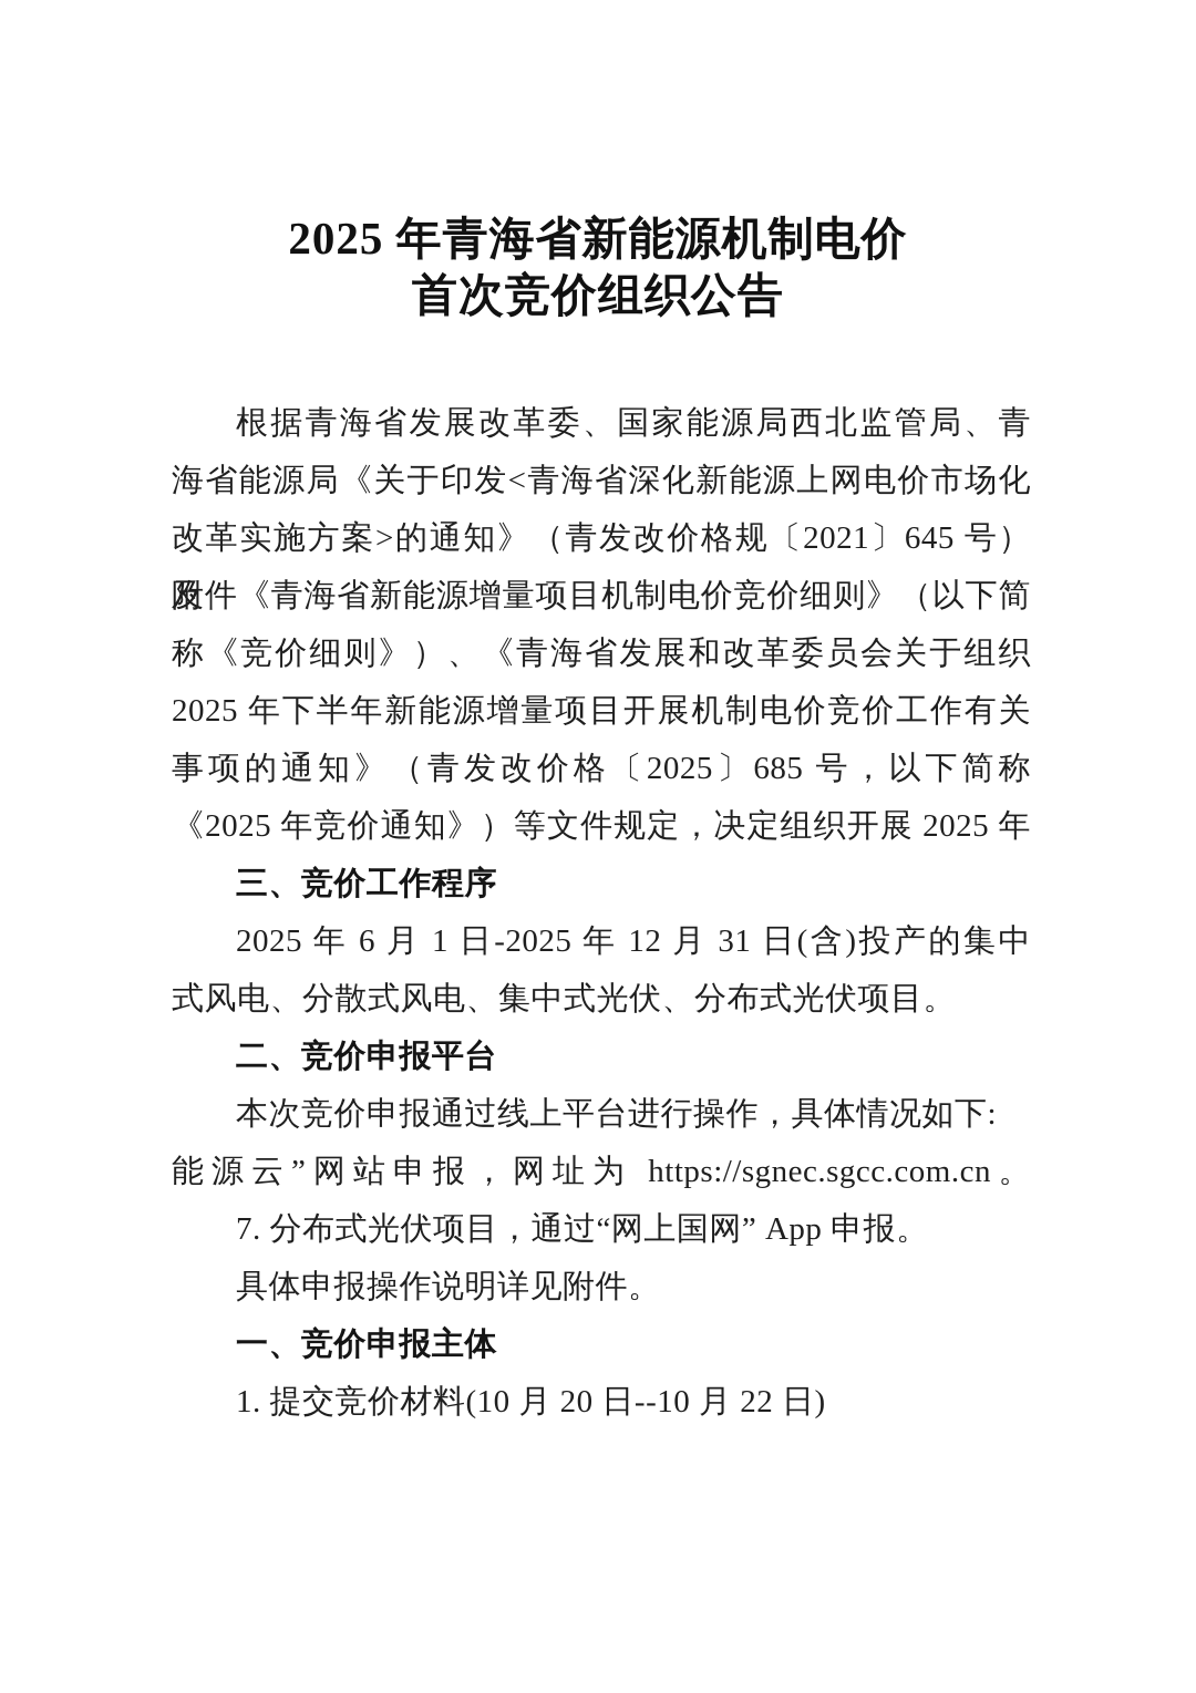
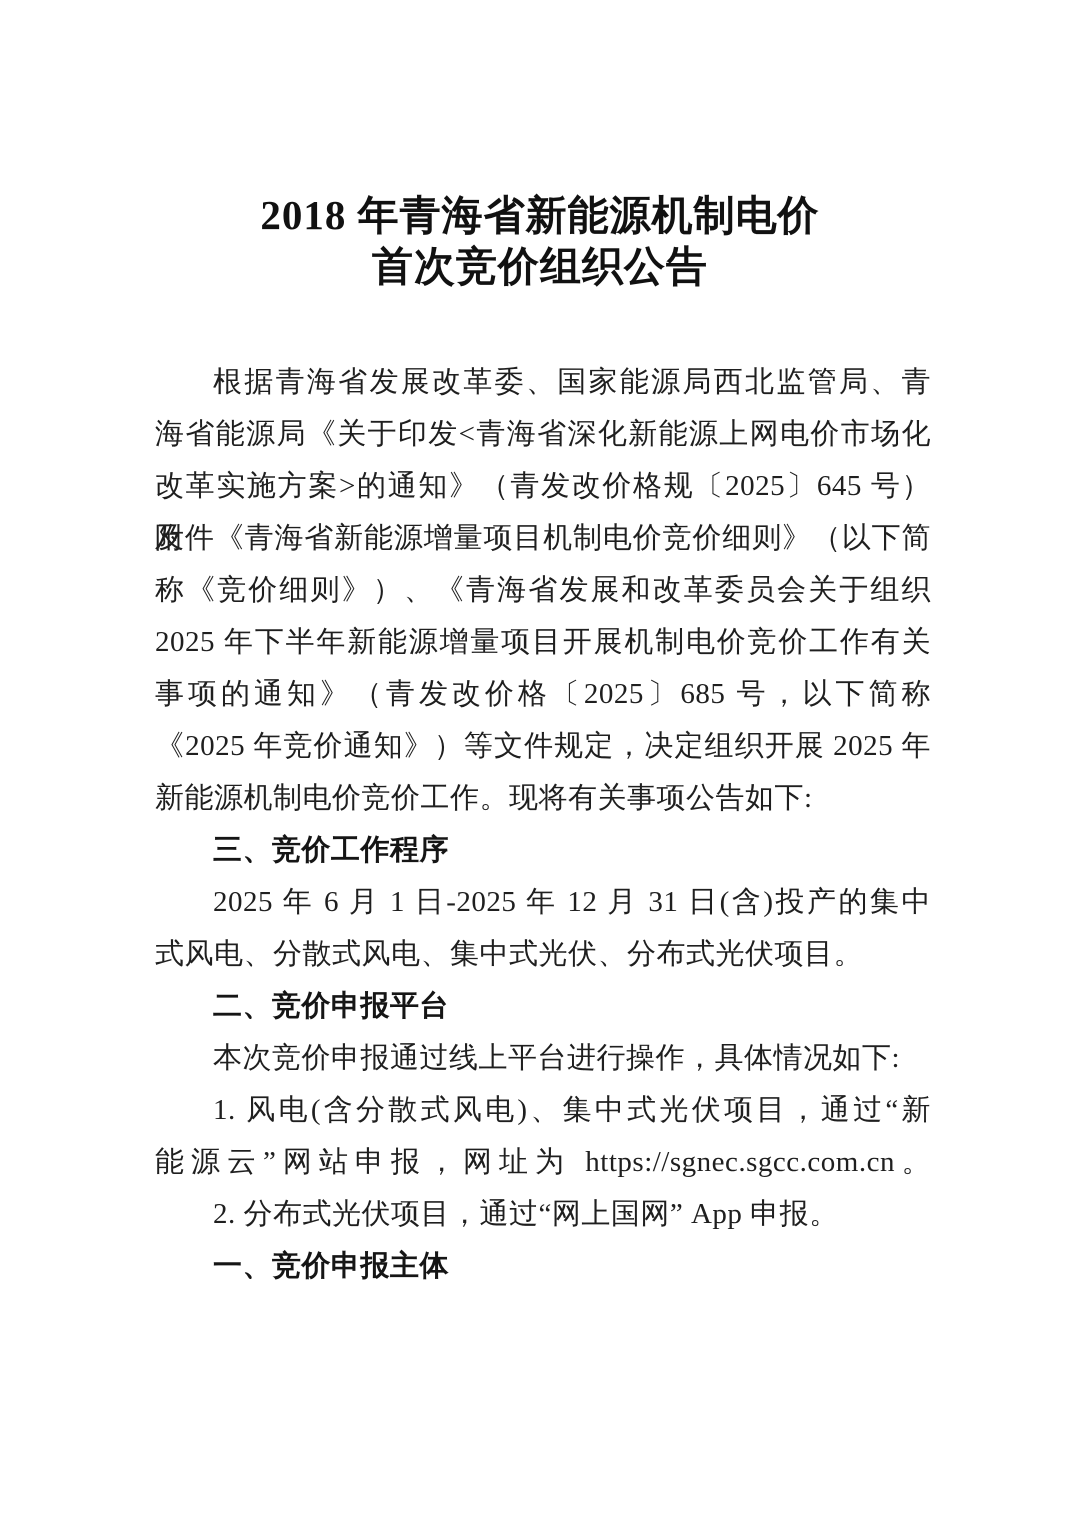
- 2025 年青海省新能源机制电价
+ 2018 年青海省新能源机制电价
  首次竞价组织公告
  根据青海省发展改革委、国家能源局西北监管局、青
  海省能源局《关于印发<青海省深化新能源上网电价市场化
- 改革实施方案>的通知》（青发改价格规〔2021〕645 号）及
+ 改革实施方案>的通知》（青发改价格规〔2025〕645 号）及
  附件《青海省新能源增量项目机制电价竞价细则》（以下简
  称《竞价细则》）、《青海省发展和改革委员会关于组织
  2025 年下半年新能源增量项目开展机制电价竞价工作有关
  事项的通知》（青发改价格〔2025〕685 号，以下简称
  《2025 年竞价通知》）等文件规定，决定组织开展 2025 年
+ 新能源机制电价竞价工作。现将有关事项公告如下:
  三、竞价工作程序
  2025 年 6 月 1 日-2025 年 12 月 31 日(含)投产的集中
  式风电、分散式风电、集中式光伏、分布式光伏项目。
  二、竞价申报平台
  本次竞价申报通过线上平台进行操作，具体情况如下:
+ 1. 风电(含分散式风电)、集中式光伏项目，通过“新
  能源云”网站申报，网址为 https://sgnec.sgcc.com.cn。
- 7. 分布式光伏项目，通过“网上国网” App 申报。
+ 2. 分布式光伏项目，通过“网上国网” App 申报。
- 具体申报操作说明详见附件。
  一、竞价申报主体
- 1. 提交竞价材料(10 月 20 日--10 月 22 日)
